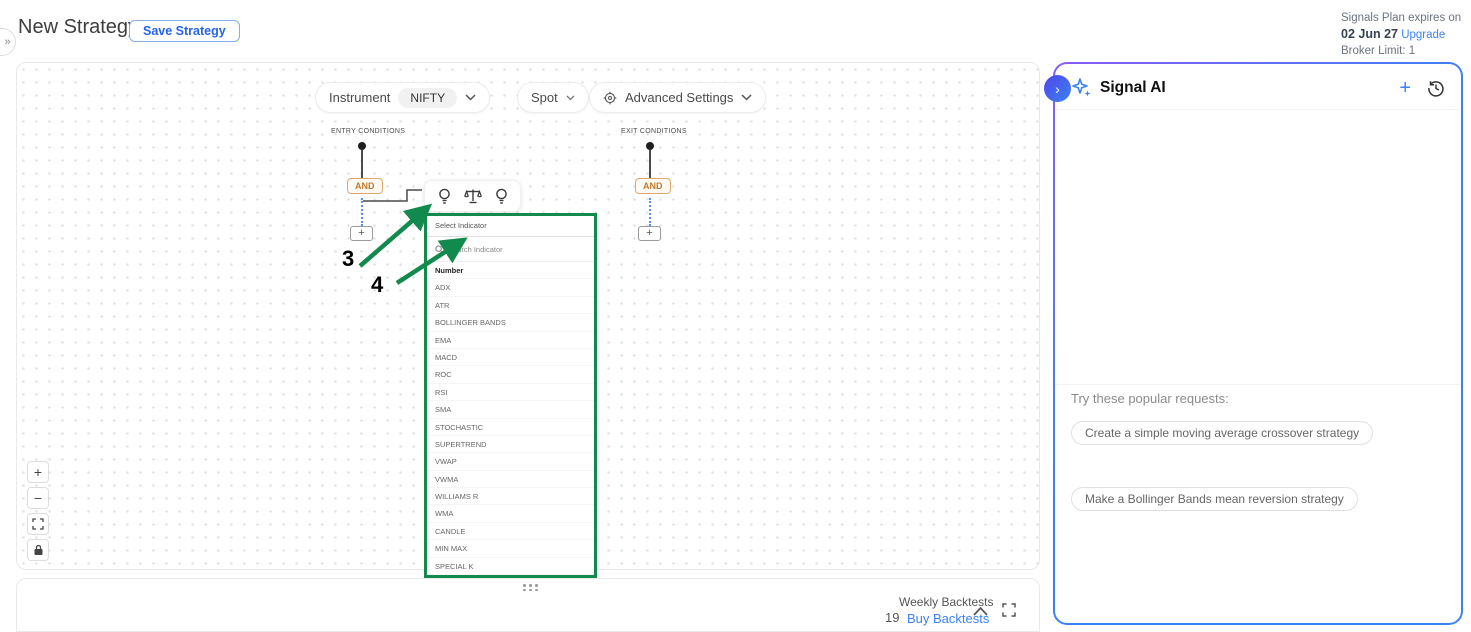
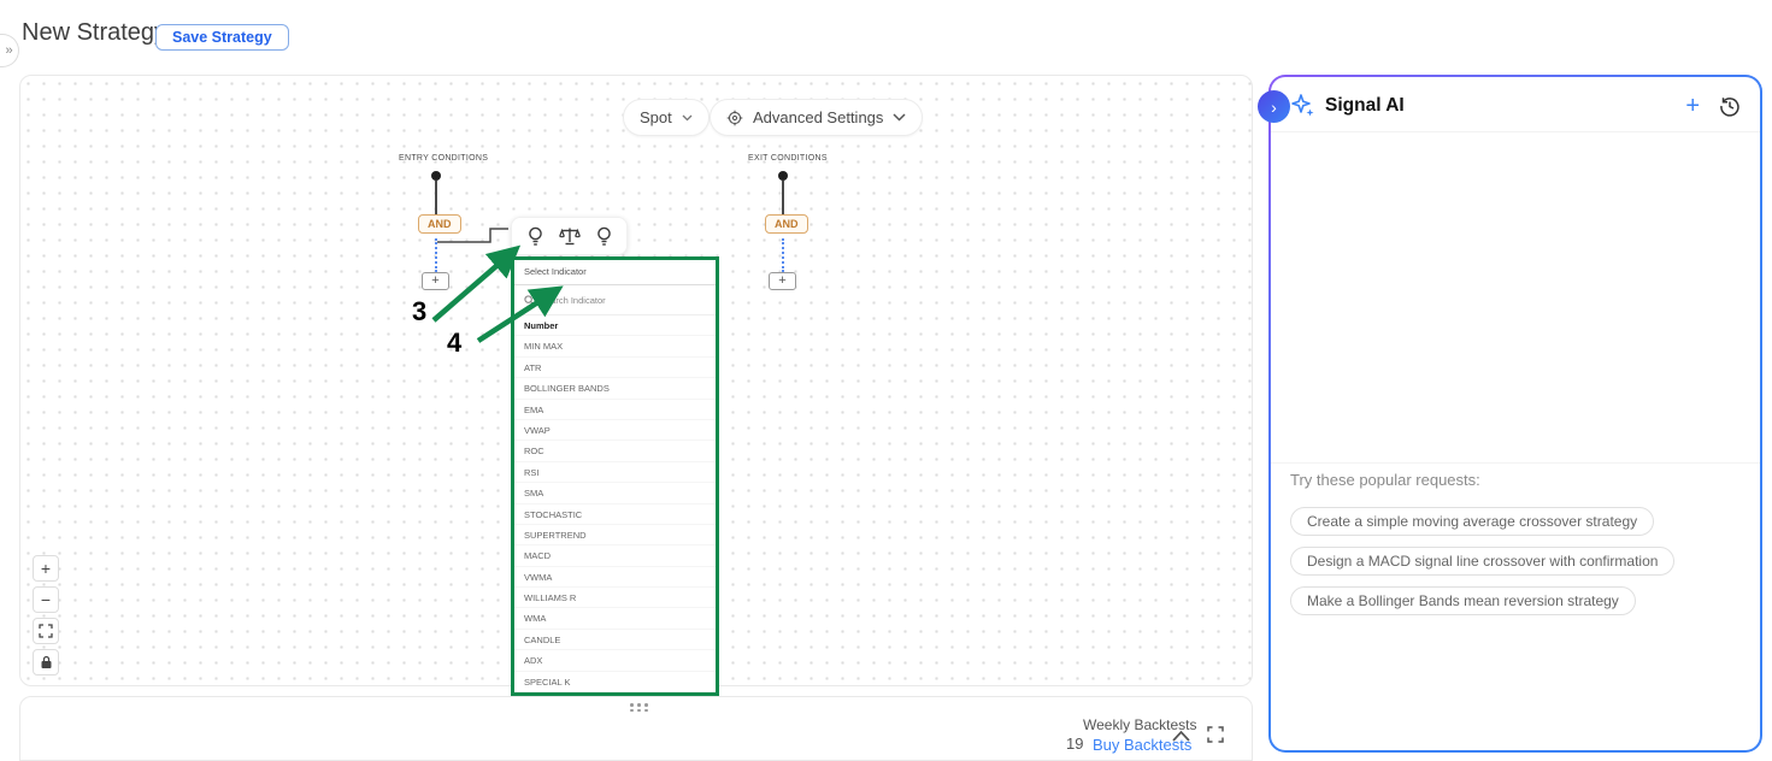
  »
  New Strateg
  Save Strategy
- Signals Plan expires on
- 02 Jun 27 Upgrade
- Broker Limit: 1
- Instrument
- NIFTY
  Spot
  Advanced Settings
  AND
  +
  AND
  +
  Select Indicator
  earch Indicator
  Number
- ADX
+ MIN MAX
  ATR
  BOLLINGER BANDS
  EMA
- MACD
+ VWAP
  ROC
  RSI
  SMA
  STOCHASTIC
  SUPERTREND
- VWAP
+ MACD
  VWMA
  WILLIAMS R
  WMA
  CANDLE
- MIN MAX
+ ADX
  SPECIAL K
  +
  −
  3
  4
  Weekly Backtests
  19
  Buy Backtests
  ›
  Signal AI
  +
  Try these popular requests:
  Create a simple moving average crossover strategy
+ Design a MACD signal line crossover with confirmation
  Make a Bollinger Bands mean reversion strategy
